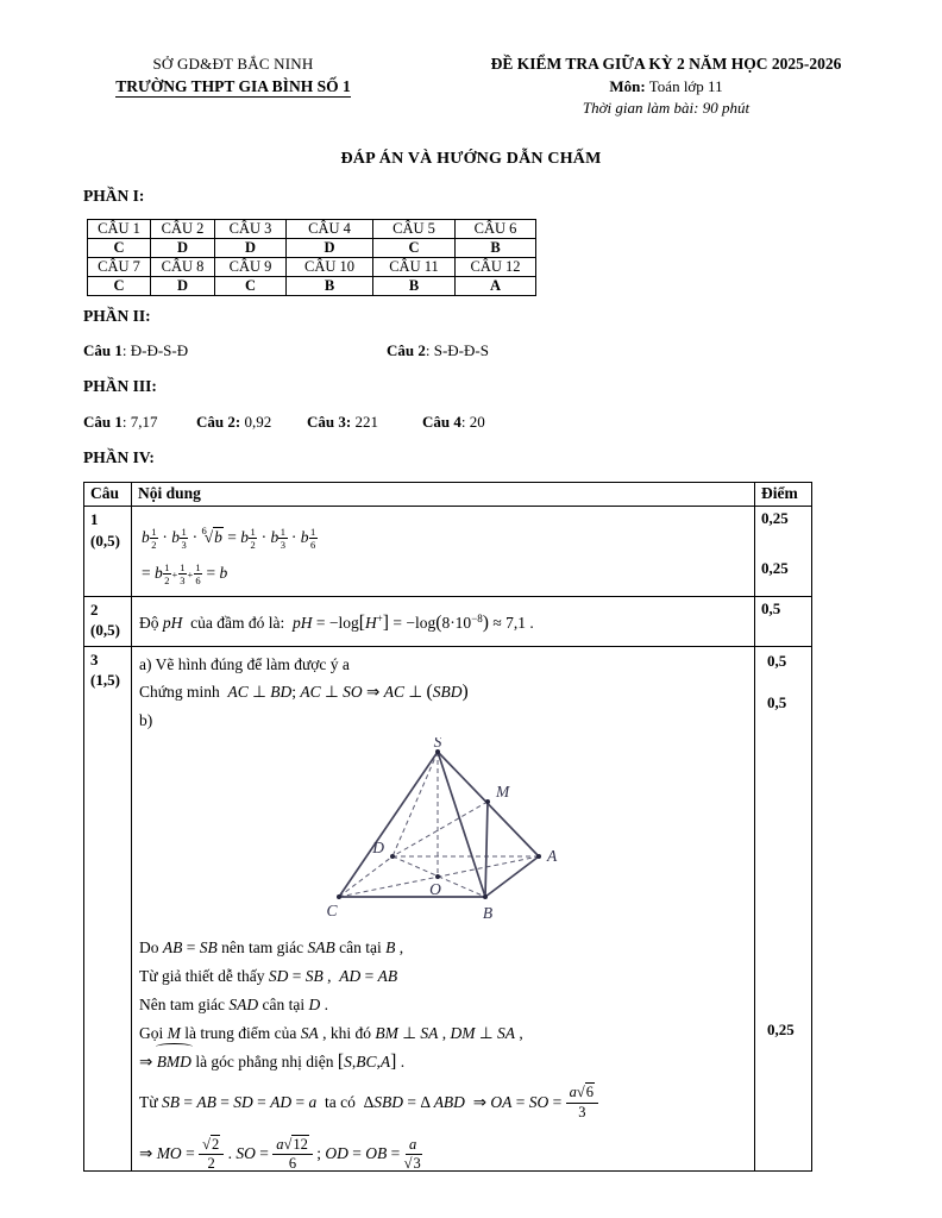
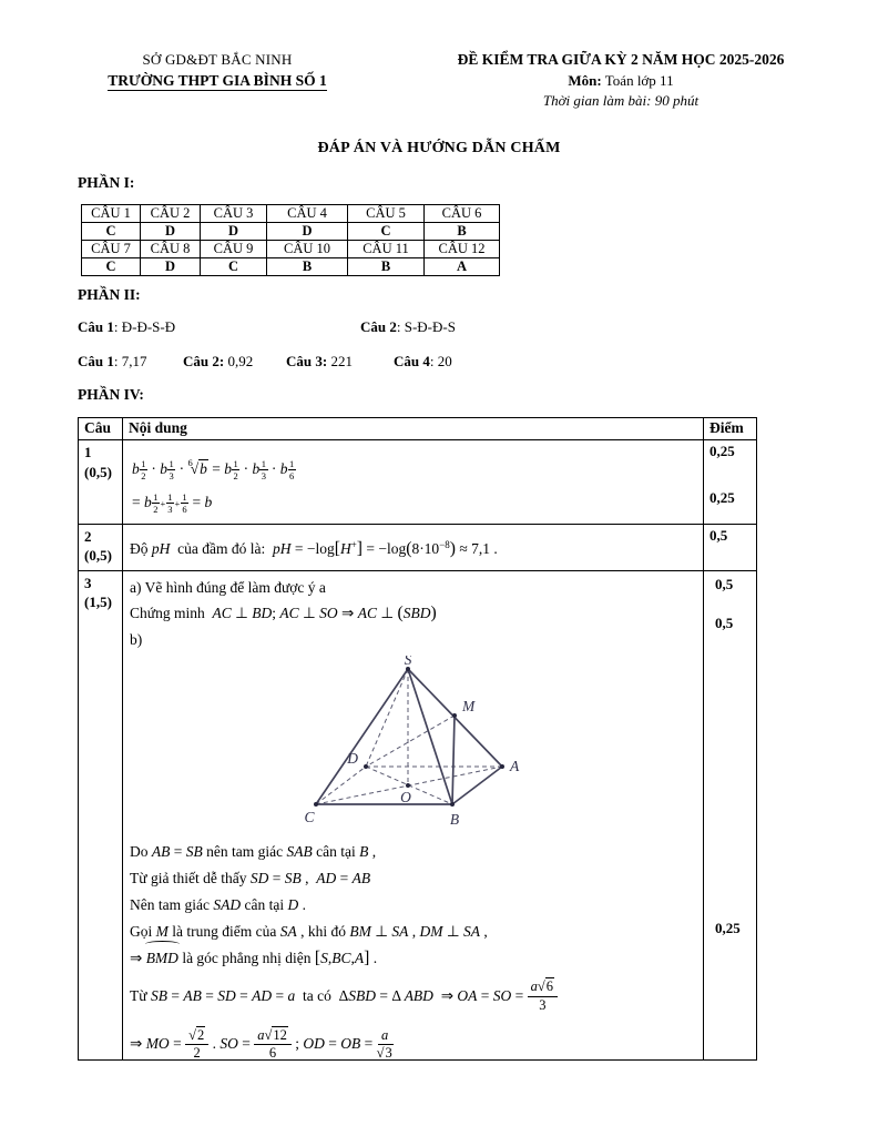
  SỞ GD&ĐT BẮC NINH
  TRƯỜNG THPT GIA BÌNH SỐ 1
  ĐỀ KIỂM TRA GIỮA KỲ 2 NĂM HỌC 2025-2026
  Môn: Toán lớp 11
  Thời gian làm bài: 90 phút
  ĐÁP ÁN VÀ HƯỚNG DẪN CHẤM
  PHẦN I:
  CÂU 1	CÂU 2	CÂU 3	CÂU 4	CÂU 5	CÂU 6
  C	D	D	D	C	B
  CÂU 7	CÂU 8	CÂU 9	CÂU 10	CÂU 11	CÂU 12
  C	D	C	B	B	A
  PHẦN II:
  Câu 1: Đ-Đ-S-Đ
  Câu 2: S-Đ-Đ-S
- PHẦN III:
  Câu 1: 7,17
  Câu 2: 0,92
  Câu 3: 221
  Câu 4: 20
  PHẦN IV:
  Câu	Nội dung	Điểm
  1 (0,5)	b 12 · b 13 · 6√b = b 12 · b 13 · b 16 = b 12+13+16 = b	0,25 0,25
  2 (0,5)	Độ pH của đầm đó là: pH = −log[H+] = −log(8·10−8) ≈ 7,1 .	0,5
  3 (1,5)	a) Vẽ hình đúng để làm được ý a Chứng minh AC ⊥ BD; AC ⊥ SO ⇒ AC ⊥ (SBD) b) S M D A O C B Do AB = SB nên tam giác SAB cân tại B , Từ giả thiết dễ thấy SD = SB , AD = AB Nên tam giác SAD cân tại D . Gọi M là trung điểm của SA , khi đó BM ⊥ SA , DM ⊥ SA , ⇒ BMD là góc phẳng nhị diện [S,BC,A] . Từ SB = AB = SD = AD = a ta có ΔSBD = Δ ABD ⇒ OA = SO = a√63 ⇒ MO = √22 . SO = a√126 ; OD = OB = a√3	0,5 0,5 0,25
